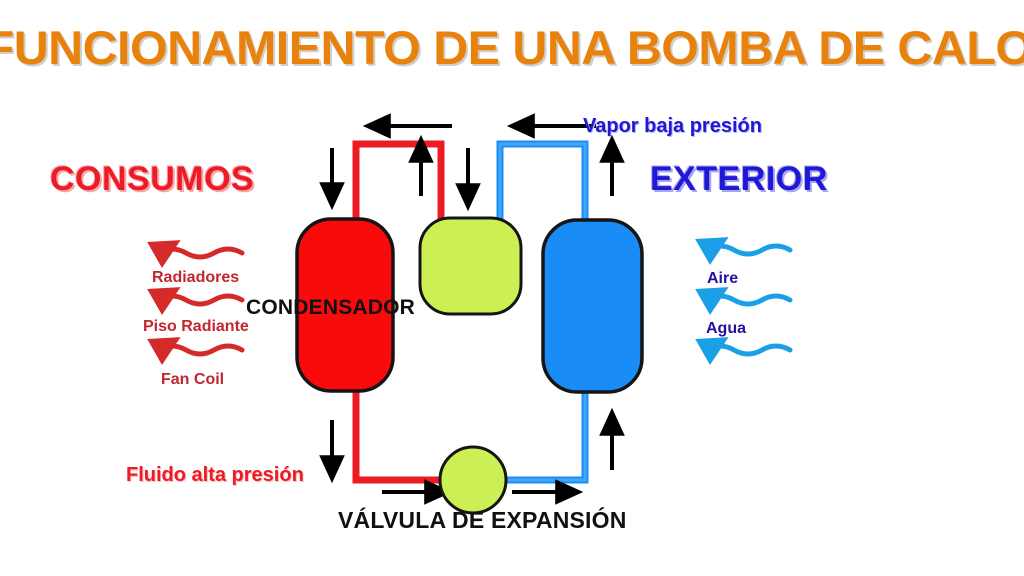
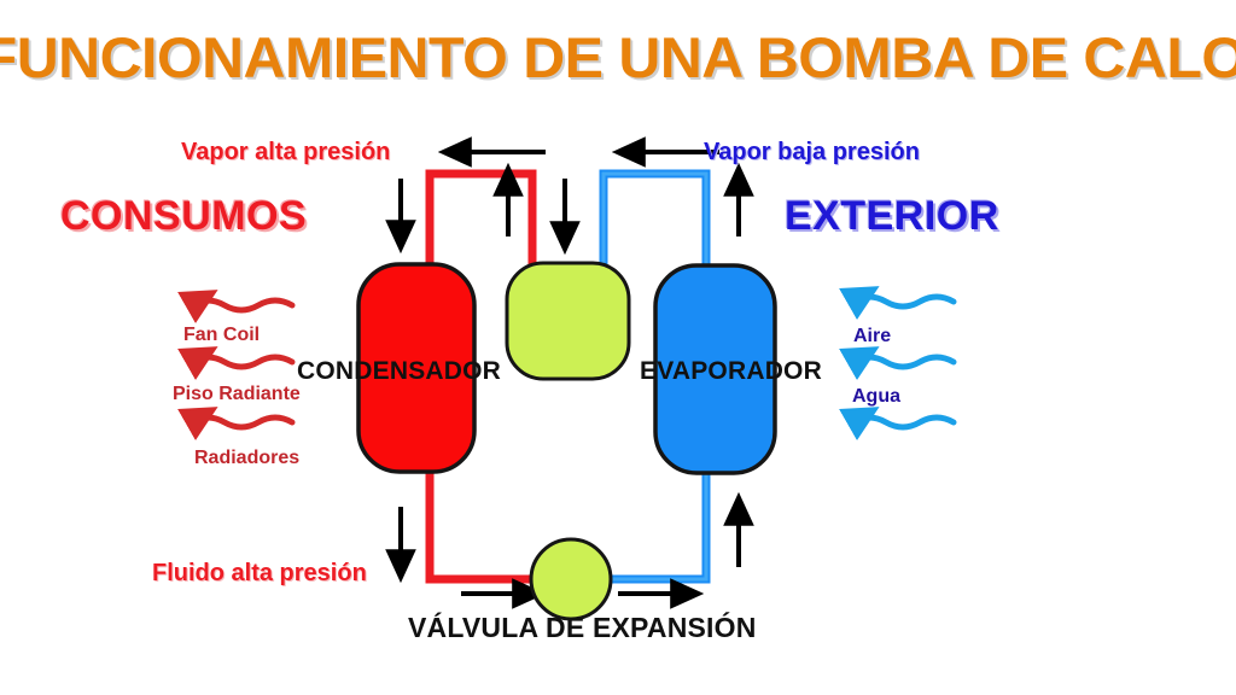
  UNCIONAMIENTO DE UNA BOMBA DE CALO
  CONDENSADOR
+ EVAPORADOR
  VÁLVULA DE EXPANSIÓN
  CONSUMOS
  EXTERIOR
+ Vapor alta presión
  Vapor baja presión
  Fluido alta presión
- Radiadores
+ Fan Coil
  Piso Radiante
- Fan Coil
+ Radiadores
  Aire
  Agua
